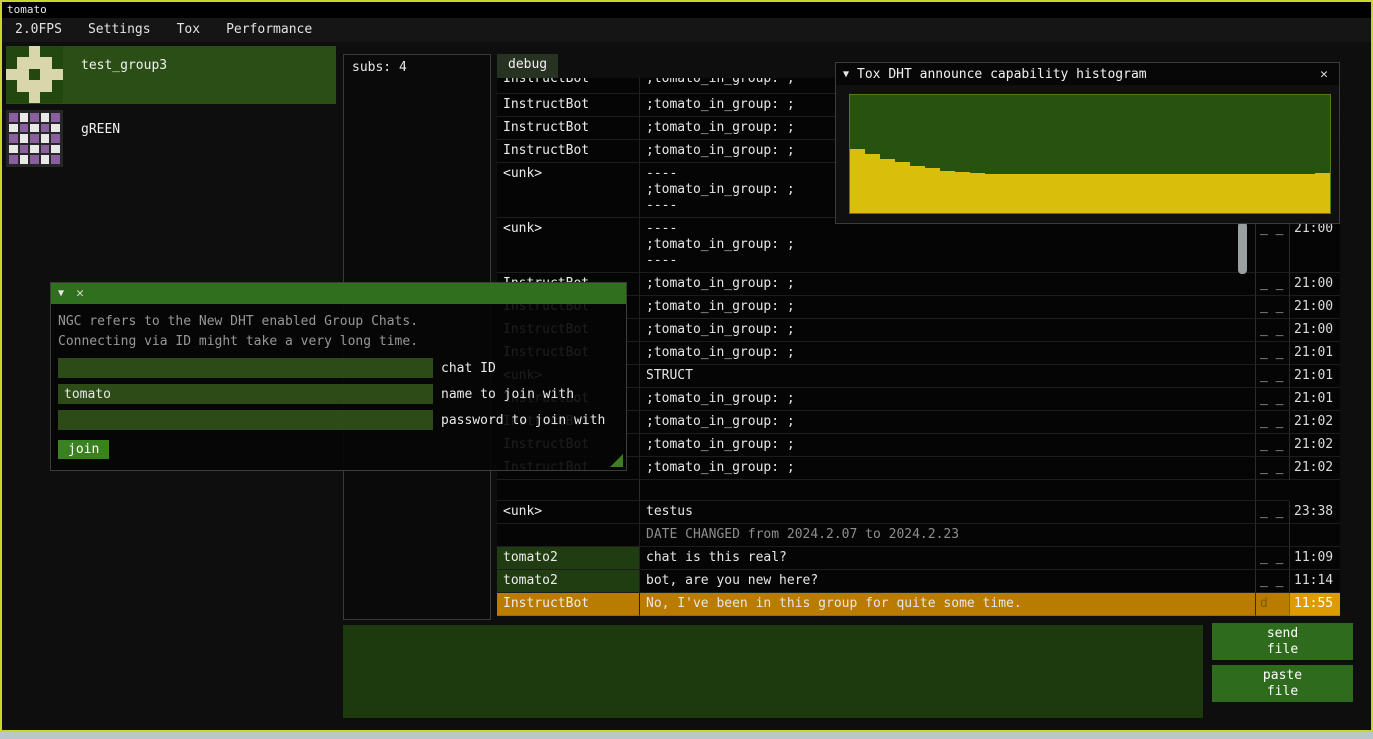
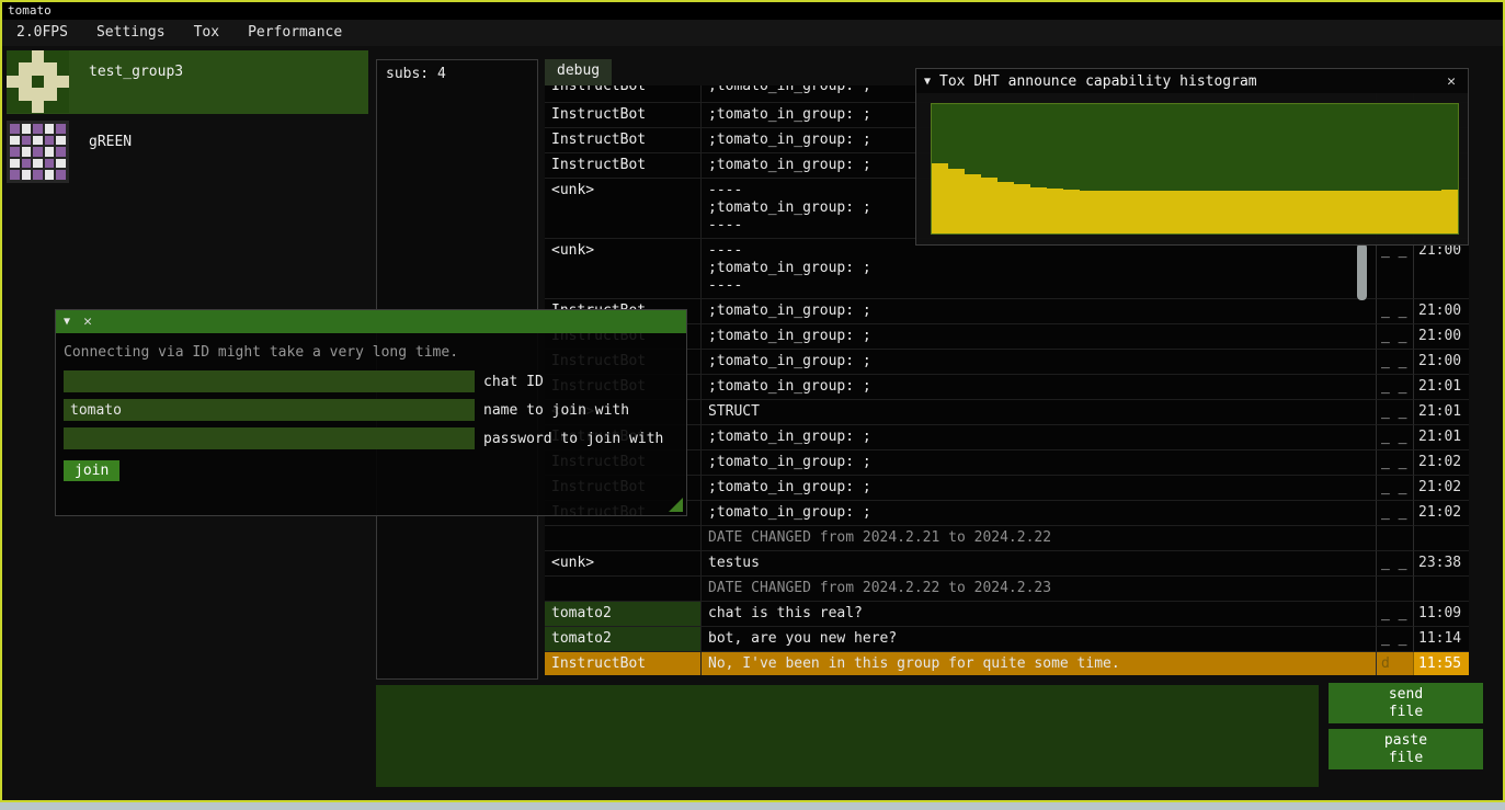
  tomato
  2.0FPS
  Settings
  Tox
  Performance
  test_group3
  gREEN
  subs: 4
  debug
  InstructBot
  ;tomato_in_group: ;
  InstructBot
  ;tomato_in_group: ;
  InstructBot
  ;tomato_in_group: ;
  InstructBot
  ;tomato_in_group: ;
  <unk>
  ----
  ;tomato_in_group: ;
  ----
  <unk>
  ----
  ;tomato_in_group: ;
  ----
  _ _
  21:00
  ;tomato_in_group: ;
  _ _
  21:00
  ;tomato_in_group: ;
  _ _
  21:00
  ;tomato_in_group: ;
  _ _
  21:00
  ;tomato_in_group: ;
  _ _
  21:01
  STRUCT
  _ _
  21:01
  ;tomato_in_group: ;
  _ _
  21:01
  ;tomato_in_group: ;
  _ _
  21:02
  ;tomato_in_group: ;
  _ _
  21:02
  ;tomato_in_group: ;
  _ _
  21:02
+ DATE CHANGED from 2024.2.21 to 2024.2.22
  <unk>
  testus
  _ _
  23:38
- DATE CHANGED from 2024.2.07 to 2024.2.23
+ DATE CHANGED from 2024.2.22 to 2024.2.23
  tomato2
  chat is this real?
  _ _
  11:09
  tomato2
  bot, are you new here?
  _ _
  11:14
  InstructBot
  No, I've been in this group for quite some time.
  d
  11:55
  send
  file
  paste
  file
  ▼
  Tox DHT announce capability histogram
  ✕
  ▼
  ✕
- NGC refers to the New DHT enabled Group Chats.
  Connecting via ID might take a very long time.
  chat ID
  tomato
  name to join with
  password to join with
  join
